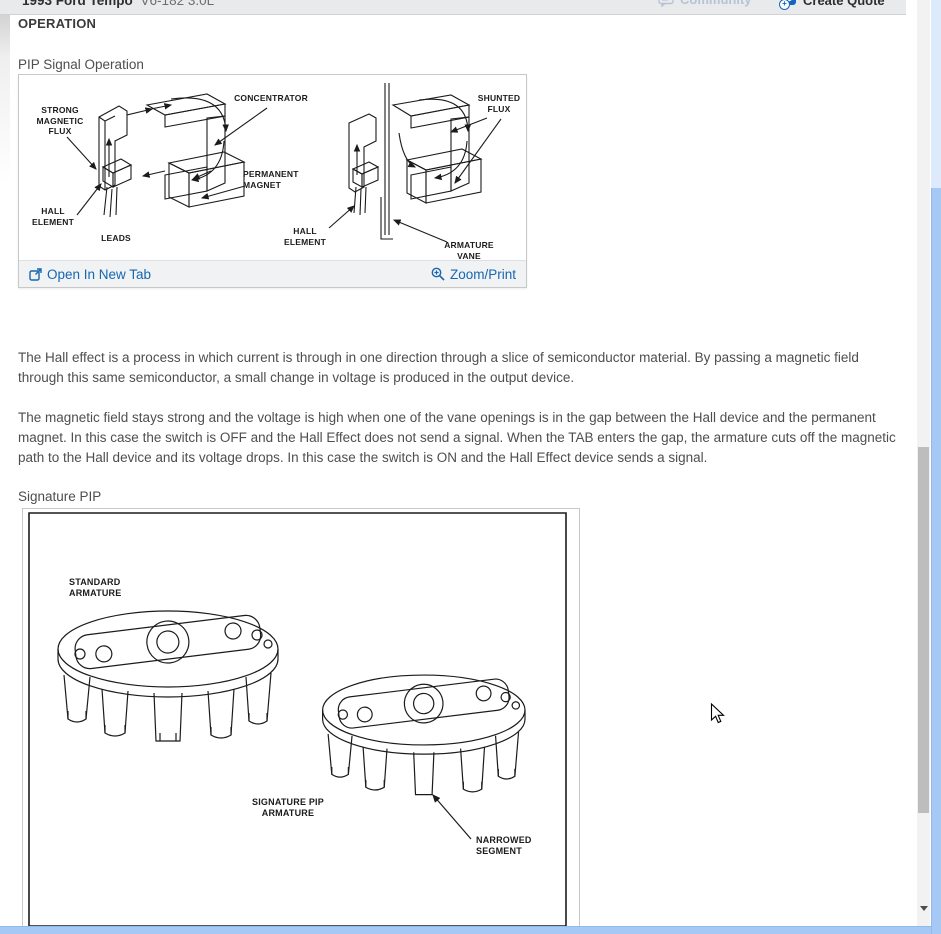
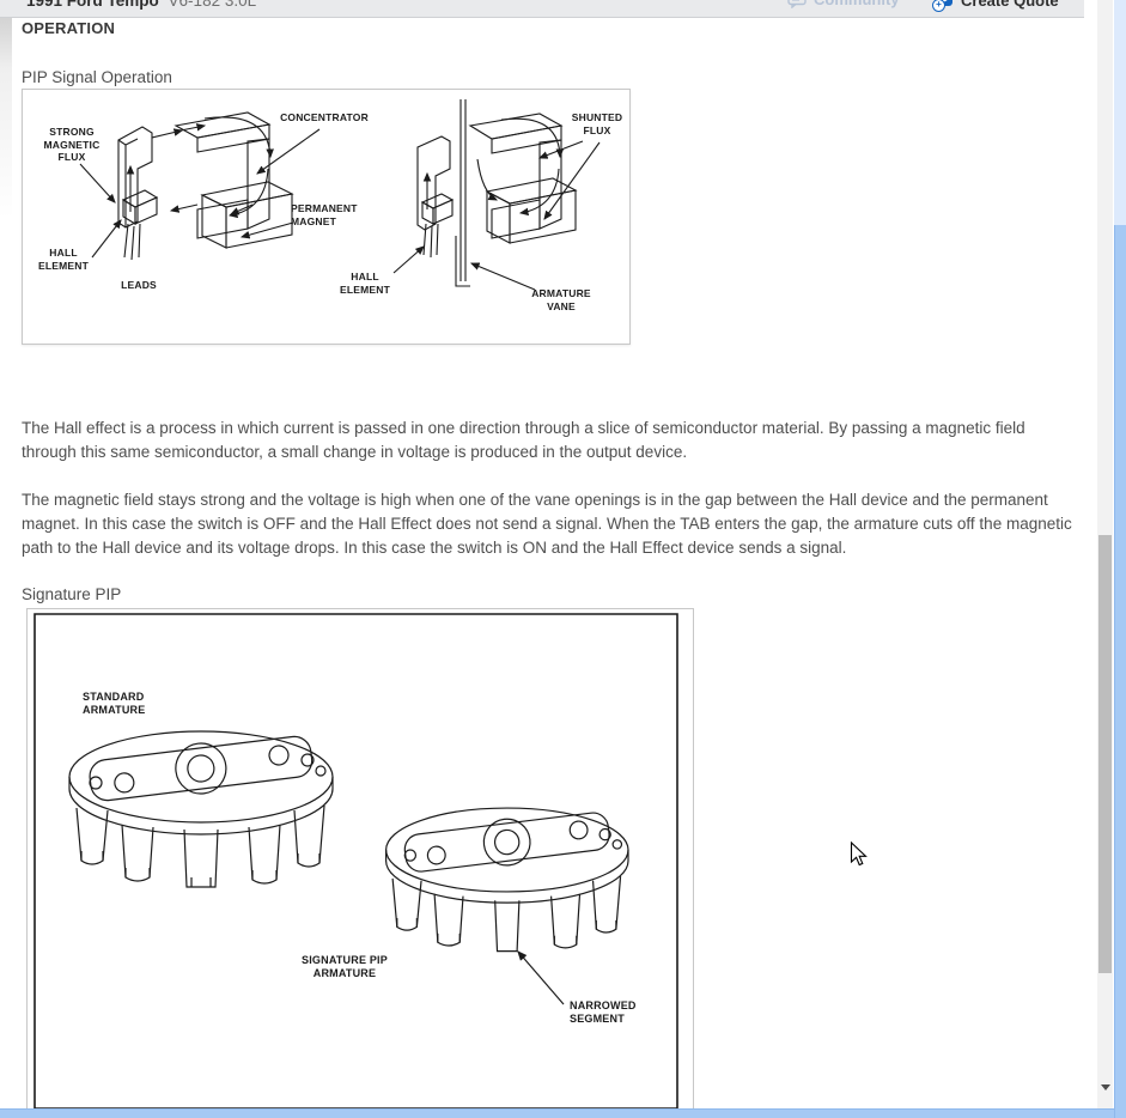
- 1993 Ford Tempo V6-182 3.0L
+ 1991 Ford Tempo V6-182 3.0L
  +
  Create Quote
  OPERATION
  PIP Signal Operation
  STRONG
  MAGNETIC
  FLUX
  CONCENTRATOR
  PERMANENT
  MAGNET
  SHUNTED
  FLUX
  HALL
  ELEMENT
  LEADS
  HALL
  ELEMENT
  ARMATURE
  VANE
- Open In New Tab
- Zoom/Print
- The Hall effect is a process in which current is through in one direction through a slice of semiconductor material. By passing a magnetic field through this same semiconductor, a small change in voltage is produced in the output device.
+ The Hall effect is a process in which current is passed in one direction through a slice of semiconductor material. By passing a magnetic field through this same semiconductor, a small change in voltage is produced in the output device.
  The magnetic field stays strong and the voltage is high when one of the vane openings is in the gap between the Hall device and the permanent magnet. In this case the switch is OFF and the Hall Effect does not send a signal. When the TAB enters the gap, the armature cuts off the magnetic path to the Hall device and its voltage drops. In this case the switch is ON and the Hall Effect device sends a signal.
  Signature PIP
  STANDARD
  ARMATURE
  SIGNATURE PIP
  ARMATURE
  NARROWED
  SEGMENT
